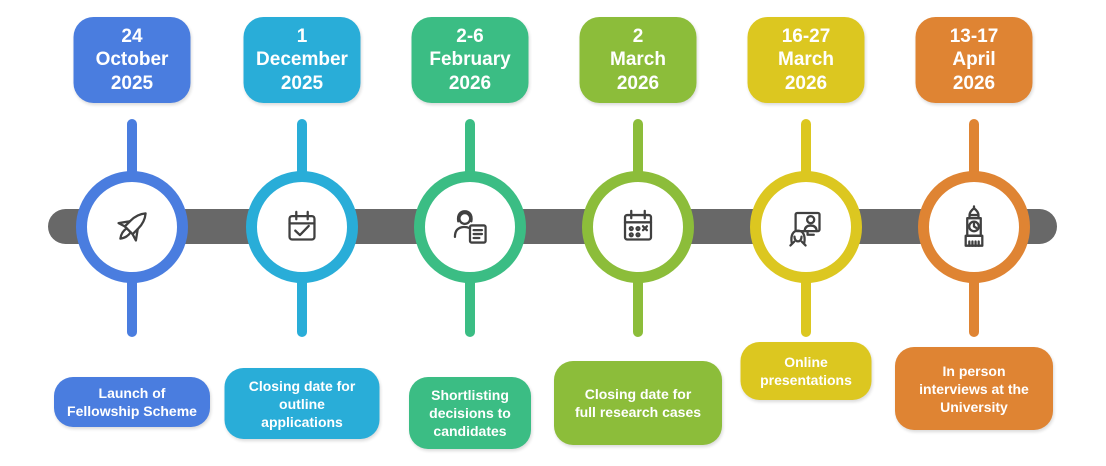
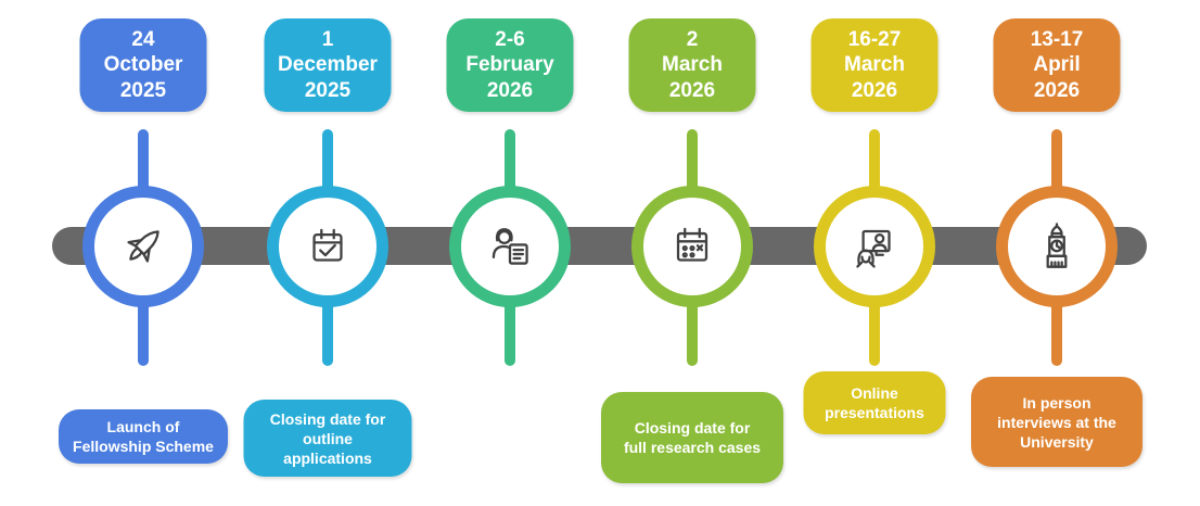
  24
  October
  2025
  Launch of
  Fellowship Scheme
  1
  December
  2025
  Closing date for
  outline
  applications
  2-6
  February
  2026
- Shortlisting
- decisions to
- candidates
  2
  March
  2026
  Closing date for
  full research cases
  16-27
  March
  2026
  Online
  presentations
  13-17
  April
  2026
  In person
  interviews at the
  University
